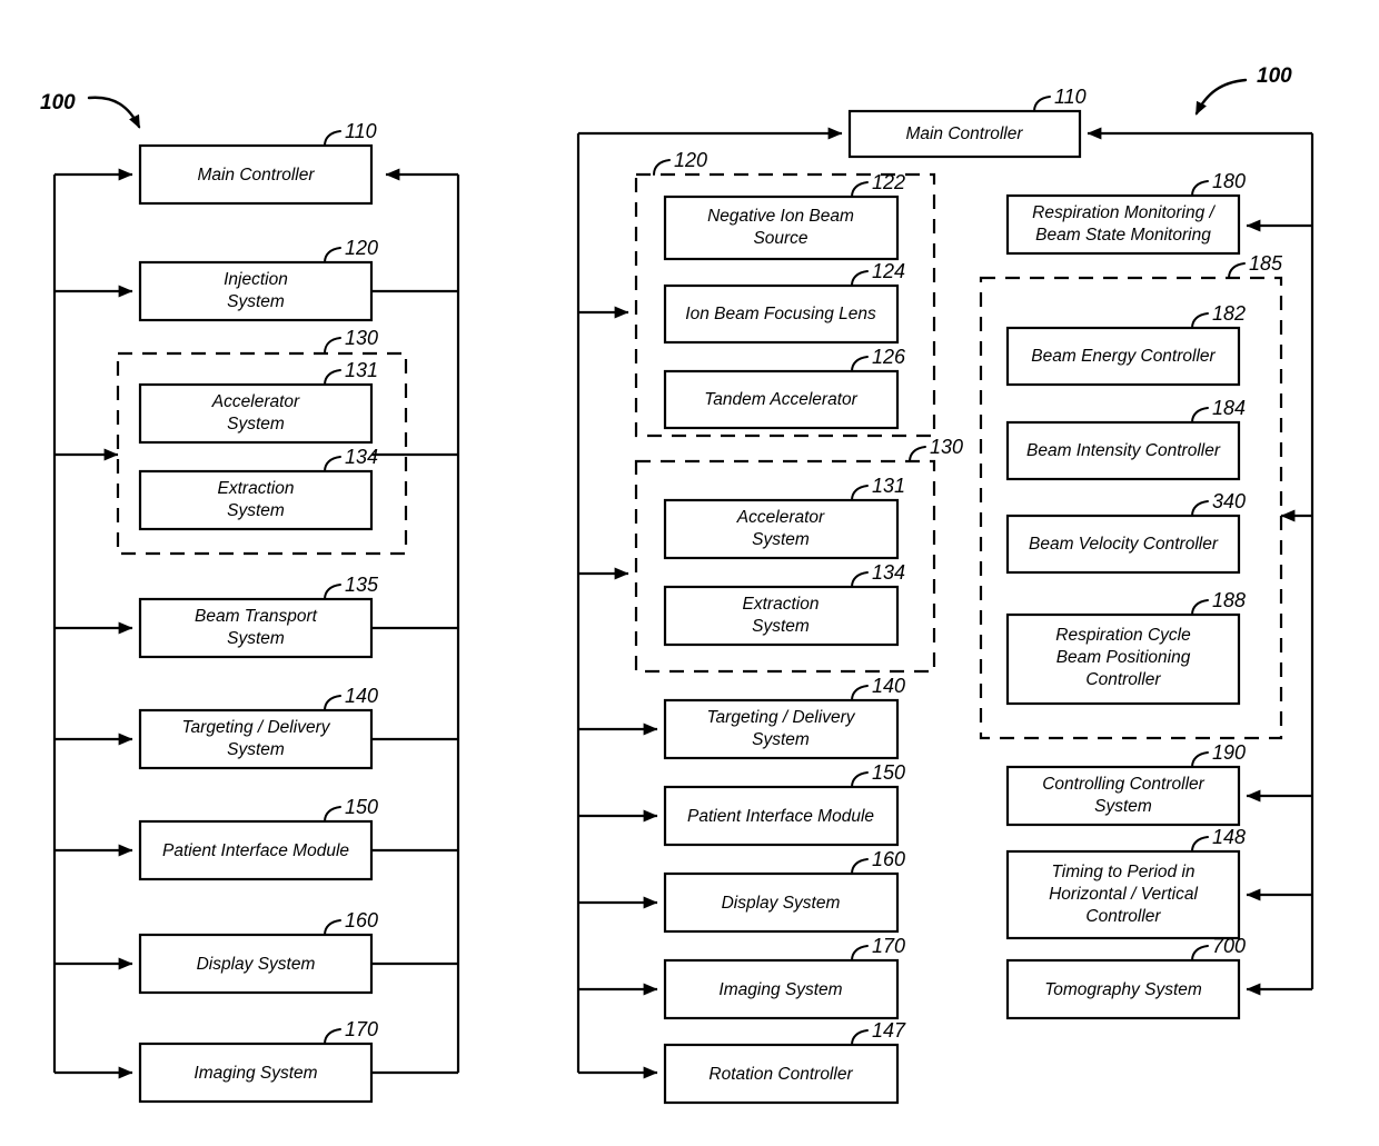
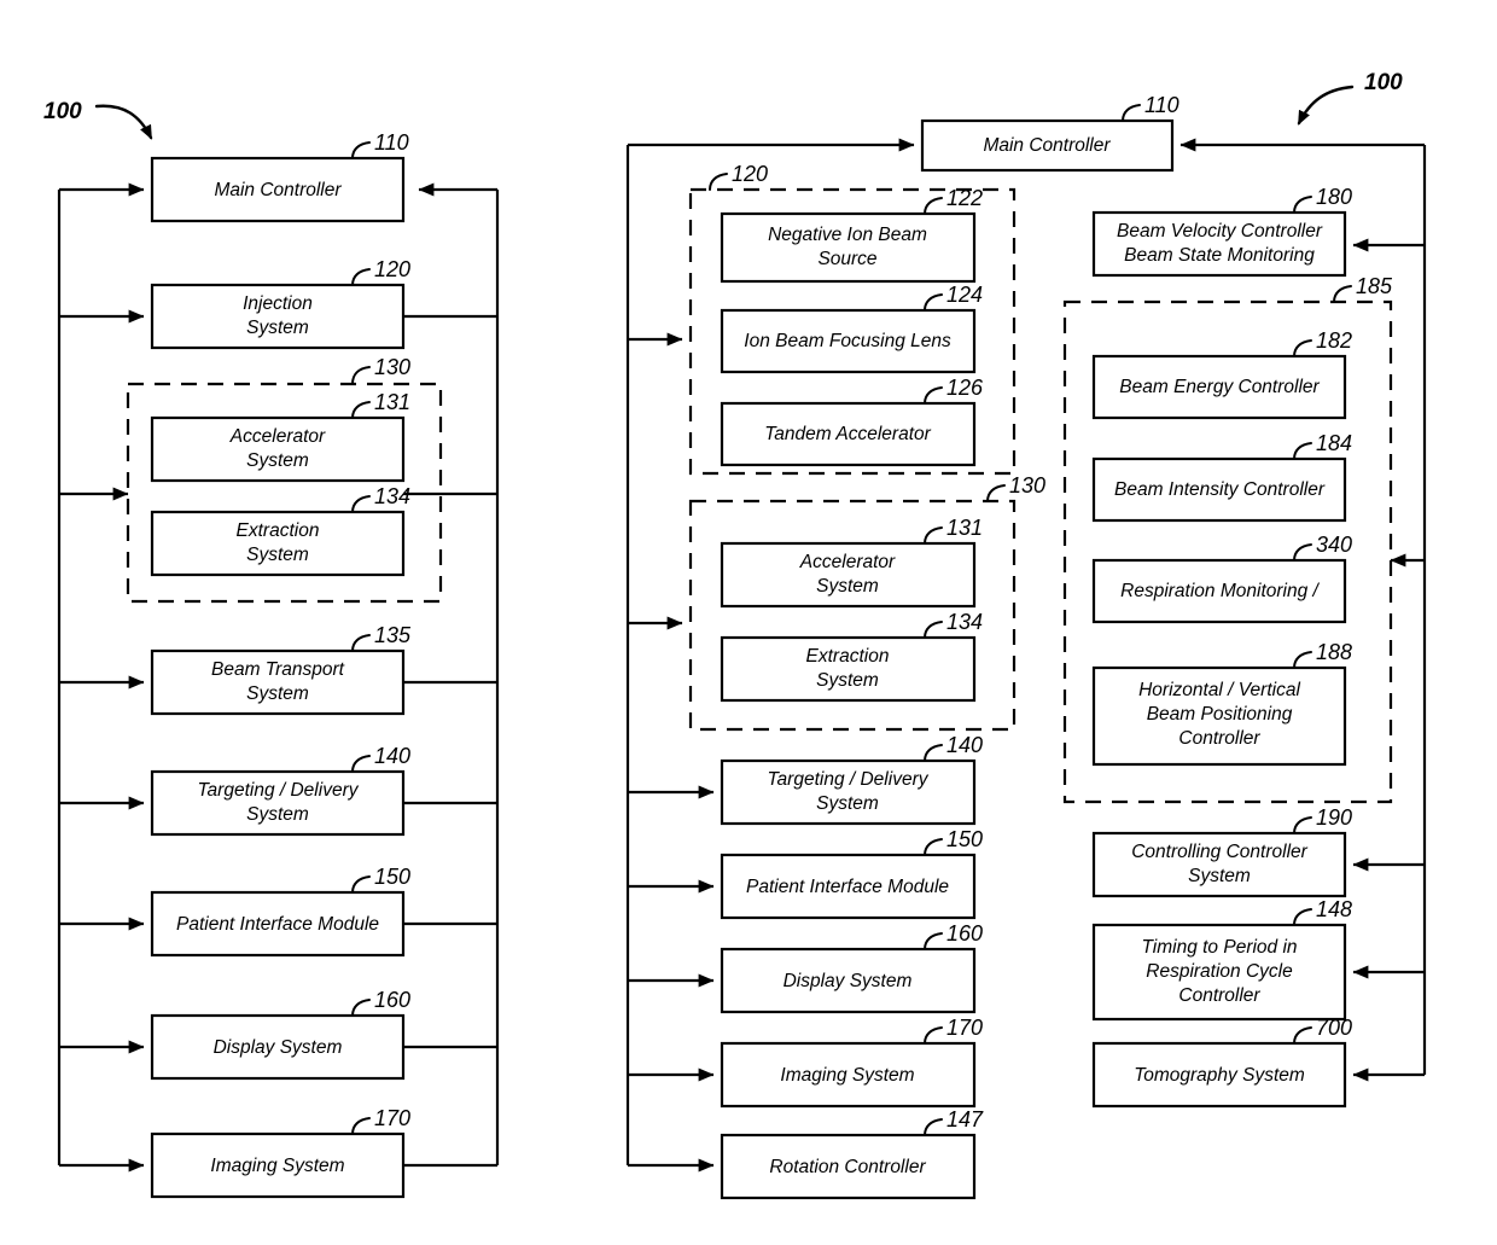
  100
  130
  Main Controller
  110
  Injection
  System
  120
  Accelerator
  System
  131
  Extraction
  System
  134
  Beam Transport
  System
  135
  Targeting / Delivery
  System
  140
  Patient Interface Module
  150
  Display System
  160
  Imaging System
  170
  100
  Main Controller
  110
  120
  Negative Ion Beam
  Source
  122
  Ion Beam Focusing Lens
  124
  Tandem Accelerator
  126
  130
  Accelerator
  System
  131
  Extraction
  System
  134
  Targeting / Delivery
  System
  140
  Patient Interface Module
  150
  Display System
  160
  Imaging System
  170
  Rotation Controller
  147
- Respiration Monitoring /
+ Beam Velocity Controller
  Beam State Monitoring
  180
  185
  Beam Energy Controller
  182
  Beam Intensity Controller
  184
- Beam Velocity Controller
+ Respiration Monitoring /
  340
- Respiration Cycle
+ Horizontal / Vertical
  Beam Positioning
  Controller
  188
  Controlling Controller
  System
  190
  Timing to Period in
- Horizontal / Vertical
+ Respiration Cycle
  Controller
  148
  Tomography System
  700
